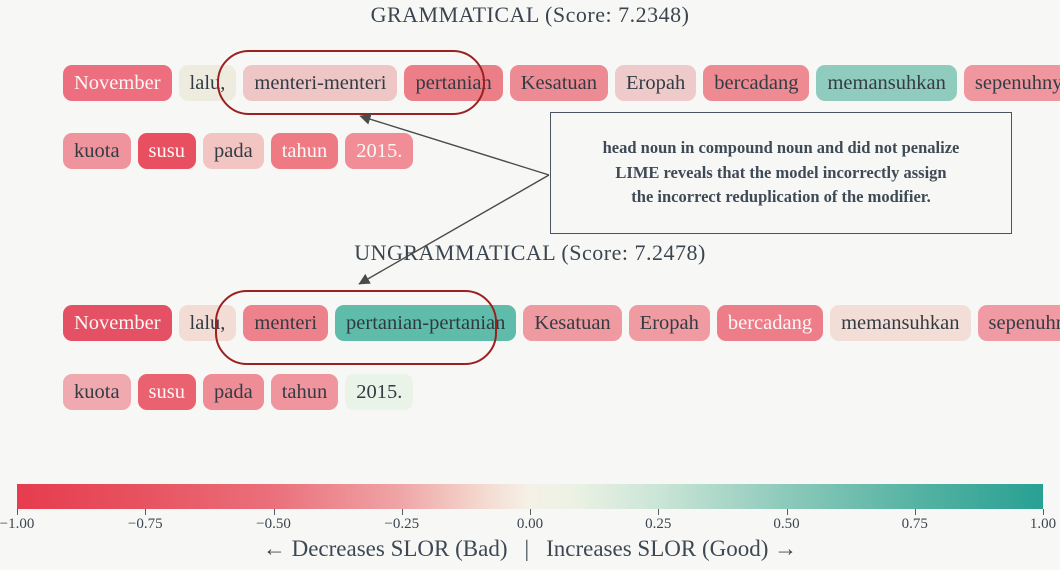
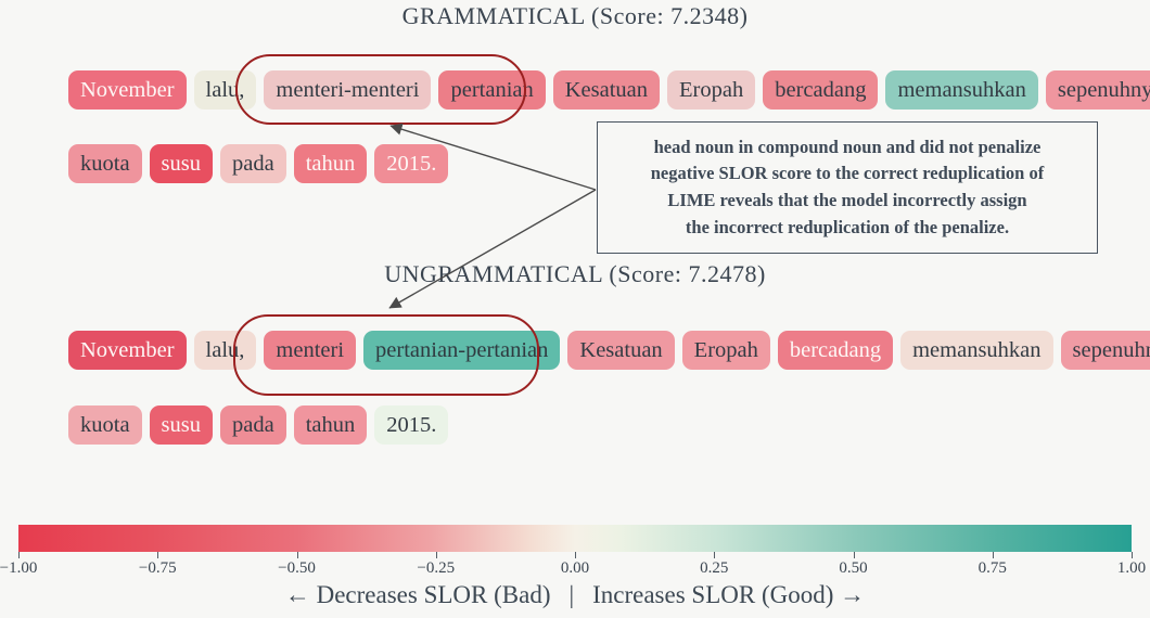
  GRAMMATICAL (Score: 7.2348)
  November
  lalu,
  menteri-menteri
  pertanian
  Kesatuan
  Eropah
  bercadang
  memansuhkan
  sepenuhny
  kuota
  susu
  pada
  tahun
  2015.
  UNGRAMMATICAL (Score: 7.2478)
  November
  lalu,
  menteri
  pertanian-pertanian
  Kesatuan
  Eropah
  bercadang
  memansuhkan
  sepenuh
  kuota
  susu
  pada
  tahun
  2015.
  head noun in compound noun and did not penalize
+ negative SLOR score to the correct reduplication of
  LIME reveals that the model incorrectly assign
- the incorrect reduplication of the modifier.
+ the incorrect reduplication of the penalize.
  −1.00
  −0.75
  −0.50
  −0.25
  0.00
  0.25
  0.50
  0.75
  1.00
  ← Decreases SLOR (Bad)
  |
  Increases SLOR (Good) →
